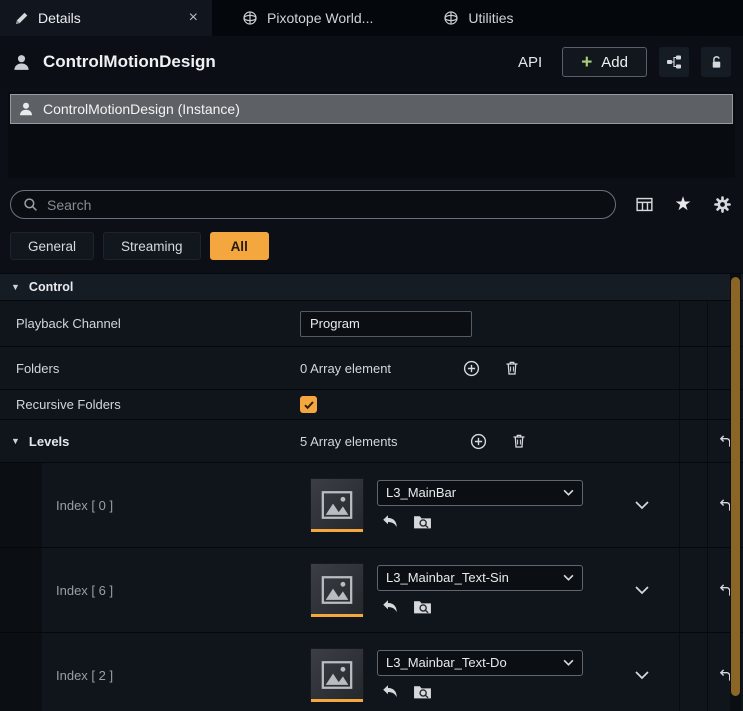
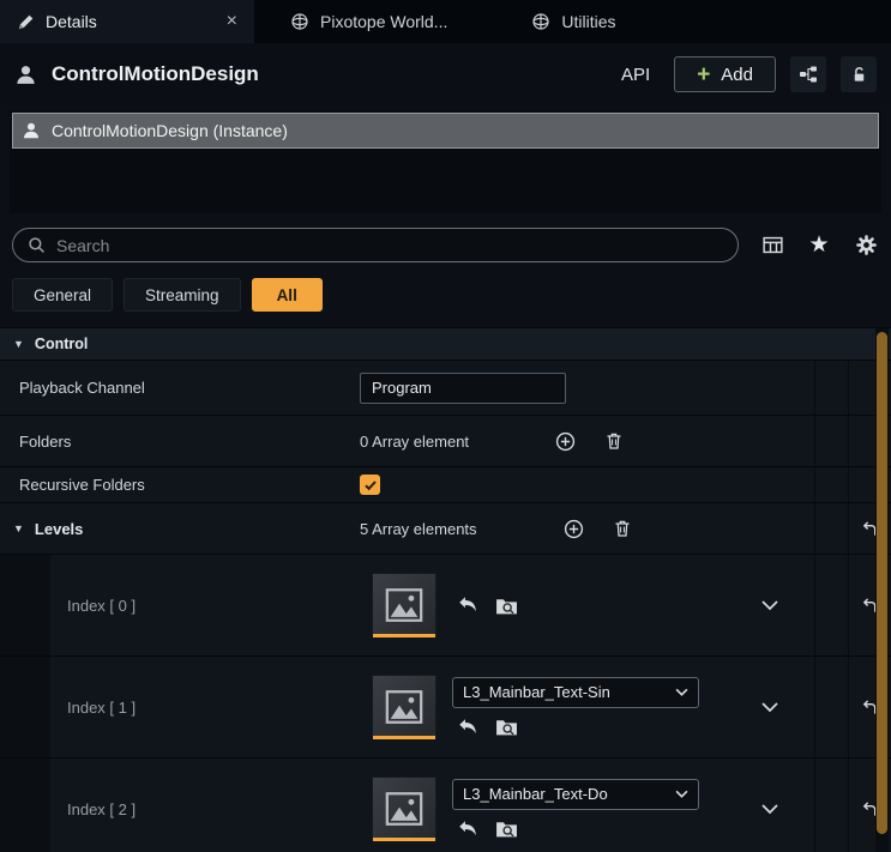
  Details
  ×
  Pixotope World...
  Utilities
  ControlMotionDesign
  API
  +
  Add
  ControlMotionDesign (Instance)
  Search
  ★
  General
  Streaming
  All
  ▼
  Control
  Playback Channel
  Program
  Folders
  0 Array element
  Recursive Folders
  ▼
  Levels
  5 Array elements
  Index [ 0 ]
- L3_MainBar
- Index [ 6 ]
+ Index [ 1 ]
  L3_Mainbar_Text-Sin
  Index [ 2 ]
  L3_Mainbar_Text-Do
